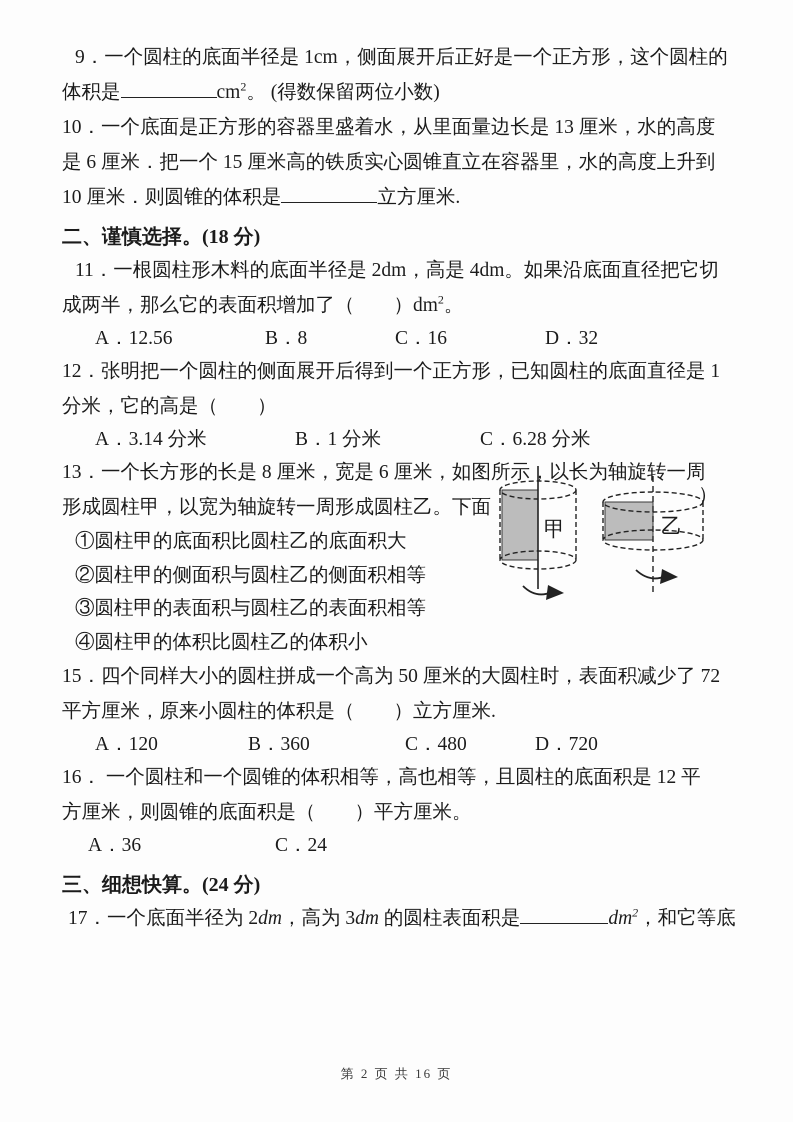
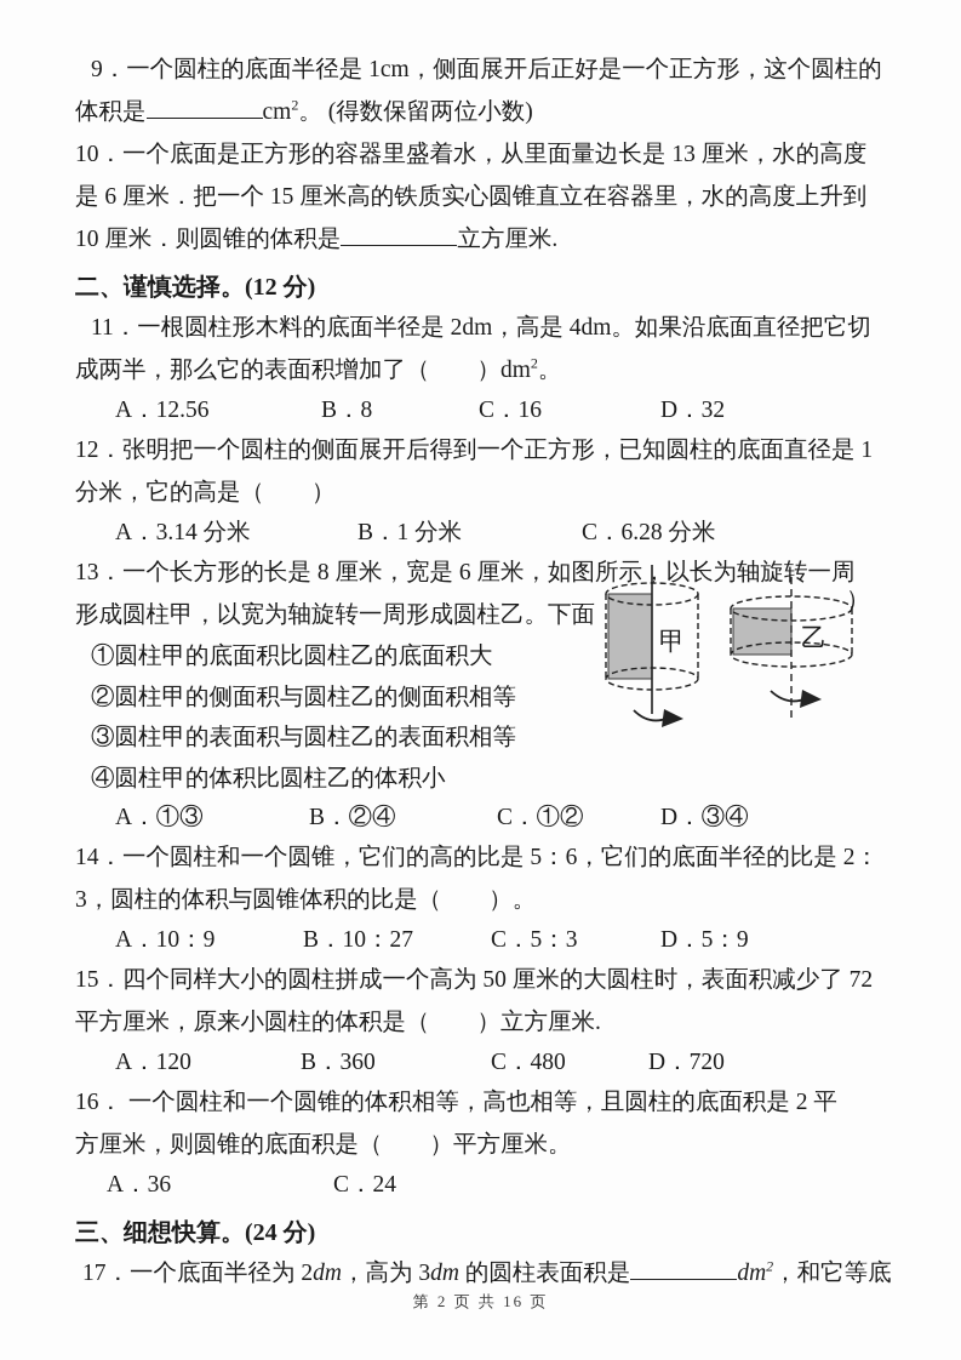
  9．一个圆柱的底面半径是 1cm，侧面展开后正好是一个正方形，这个圆柱的
  体积是 cm2。 (得数保留两位小数)
  10．一个底面是正方形的容器里盛着水，从里面量边长是 13 厘米，水的高度
  是 6 厘米．把一个 15 厘米高的铁质实心圆锥直立在容器里，水的高度上升到
  10 厘米．则圆锥的体积是 立方厘米.
- 二、谨慎选择。(18 分)
+ 二、谨慎选择。(12 分)
  11．一根圆柱形木料的底面半径是 2dm，高是 4dm。如果沿底面直径把它切
  成两半，那么它的表面积增加了（ ）dm2。
  A．12.56
  B．8
  C．16
  D．32
  12．张明把一个圆柱的侧面展开后得到一个正方形，已知圆柱的底面直径是 1
  分米，它的高是（ ）
  A．3.14 分米
  B．1 分米
  C．6.28 分米
  13．一个长方形的长是 8 厘米，宽是 6 厘米，如图所示，以长为轴旋转一周
  形成圆柱甲，以宽为轴旋转一周形成圆柱乙。下面
  ①圆柱甲的底面积比圆柱乙的底面积大
  ②圆柱甲的侧面积与圆柱乙的侧面积相等
  ③圆柱甲的表面积与圆柱乙的表面积相等
  ④圆柱甲的体积比圆柱乙的体积小
+ A．①③
+ B．②④
+ C．①②
+ D．③④
  甲
  乙
  ）
+ 14．一个圆柱和一个圆锥，它们的高的比是 5：6，它们的底面半径的比是 2：
+ 3，圆柱的体积与圆锥体积的比是（ ）。
+ A．10：9
+ B．10：27
+ C．5：3
+ D．5：9
  15．四个同样大小的圆柱拼成一个高为 50 厘米的大圆柱时，表面积减少了 72
  平方厘米，原来小圆柱的体积是（ ）立方厘米.
  A．120
  B．360
  C．480
  D．720
- 16． 一个圆柱和一个圆锥的体积相等，高也相等，且圆柱的底面积是 12 平
+ 16． 一个圆柱和一个圆锥的体积相等，高也相等，且圆柱的底面积是 2 平
  方厘米，则圆锥的底面积是（ ）平方厘米。
  A．36
  C．24
  三、细想快算。(24 分)
  17．一个底面半径为 2dm，高为 3dm 的圆柱表面积是 dm2，和它等底
  第 2 页 共 16 页
